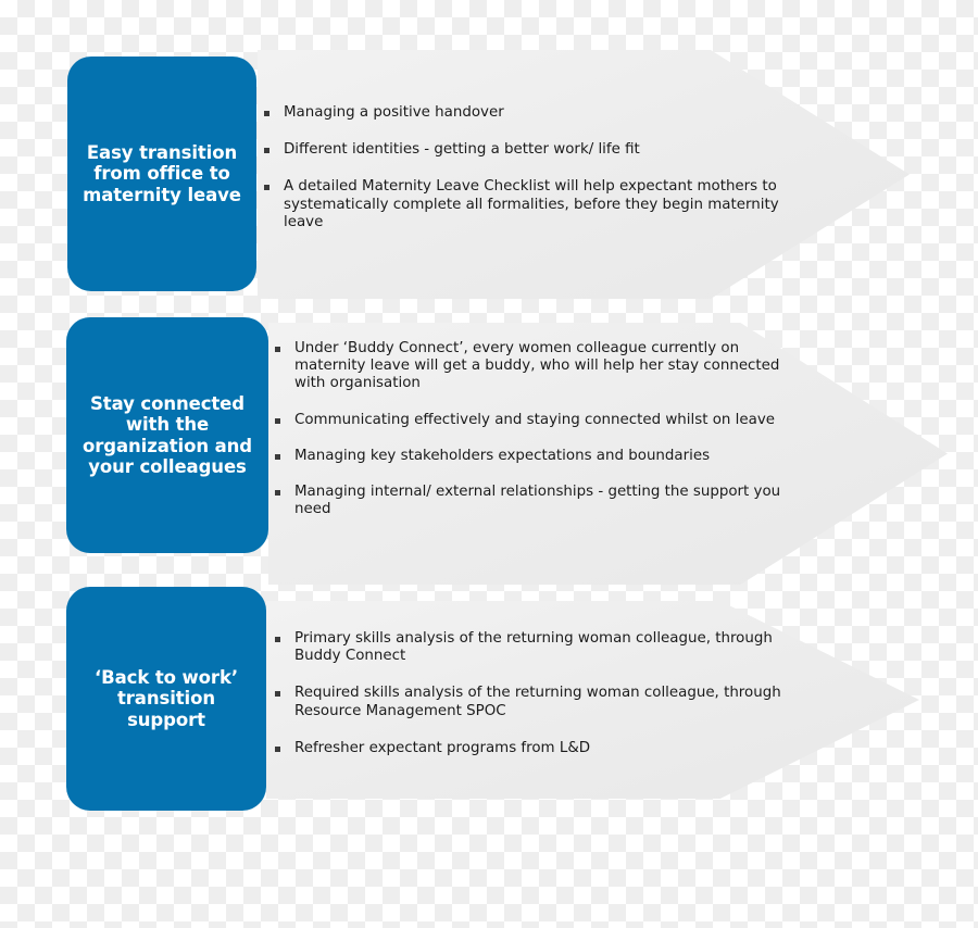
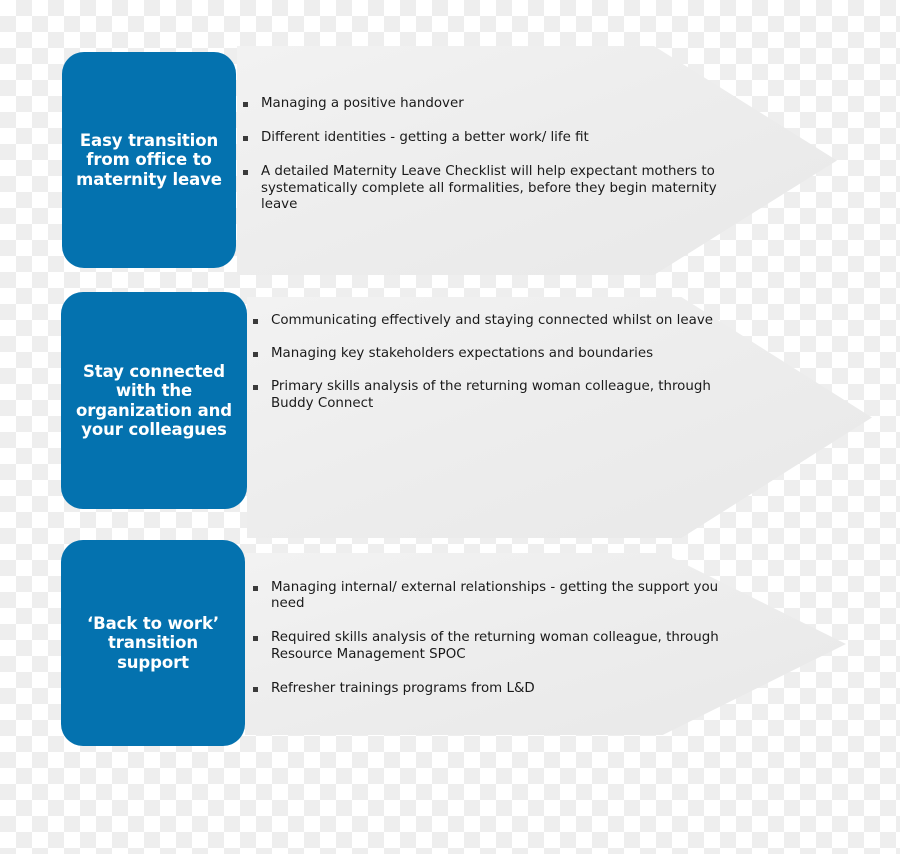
  Easy transition from office to maternity leave
  Managing a positive handover
  Different identities - getting a better work/ life fit
  A detailed Maternity Leave Checklist will help expectant mothers to systematically complete all formalities, before they begin maternity leave
  Stay connected with the organization and your colleagues
- Under ‘Buddy Connect’, every women colleague currently on maternity leave will get a buddy, who will help her stay connected with organisation
  Communicating effectively and staying connected whilst on leave
  Managing key stakeholders expectations and boundaries
- Managing internal/ external relationships - getting the support you need
+ Primary skills analysis of the returning woman colleague, through Buddy Connect
  ‘Back to work’ transition support
- Primary skills analysis of the returning woman colleague, through Buddy Connect
+ Managing internal/ external relationships - getting the support you need
  Required skills analysis of the returning woman colleague, through Resource Management SPOC
- Refresher expectant programs from L&D
+ Refresher trainings programs from L&D
